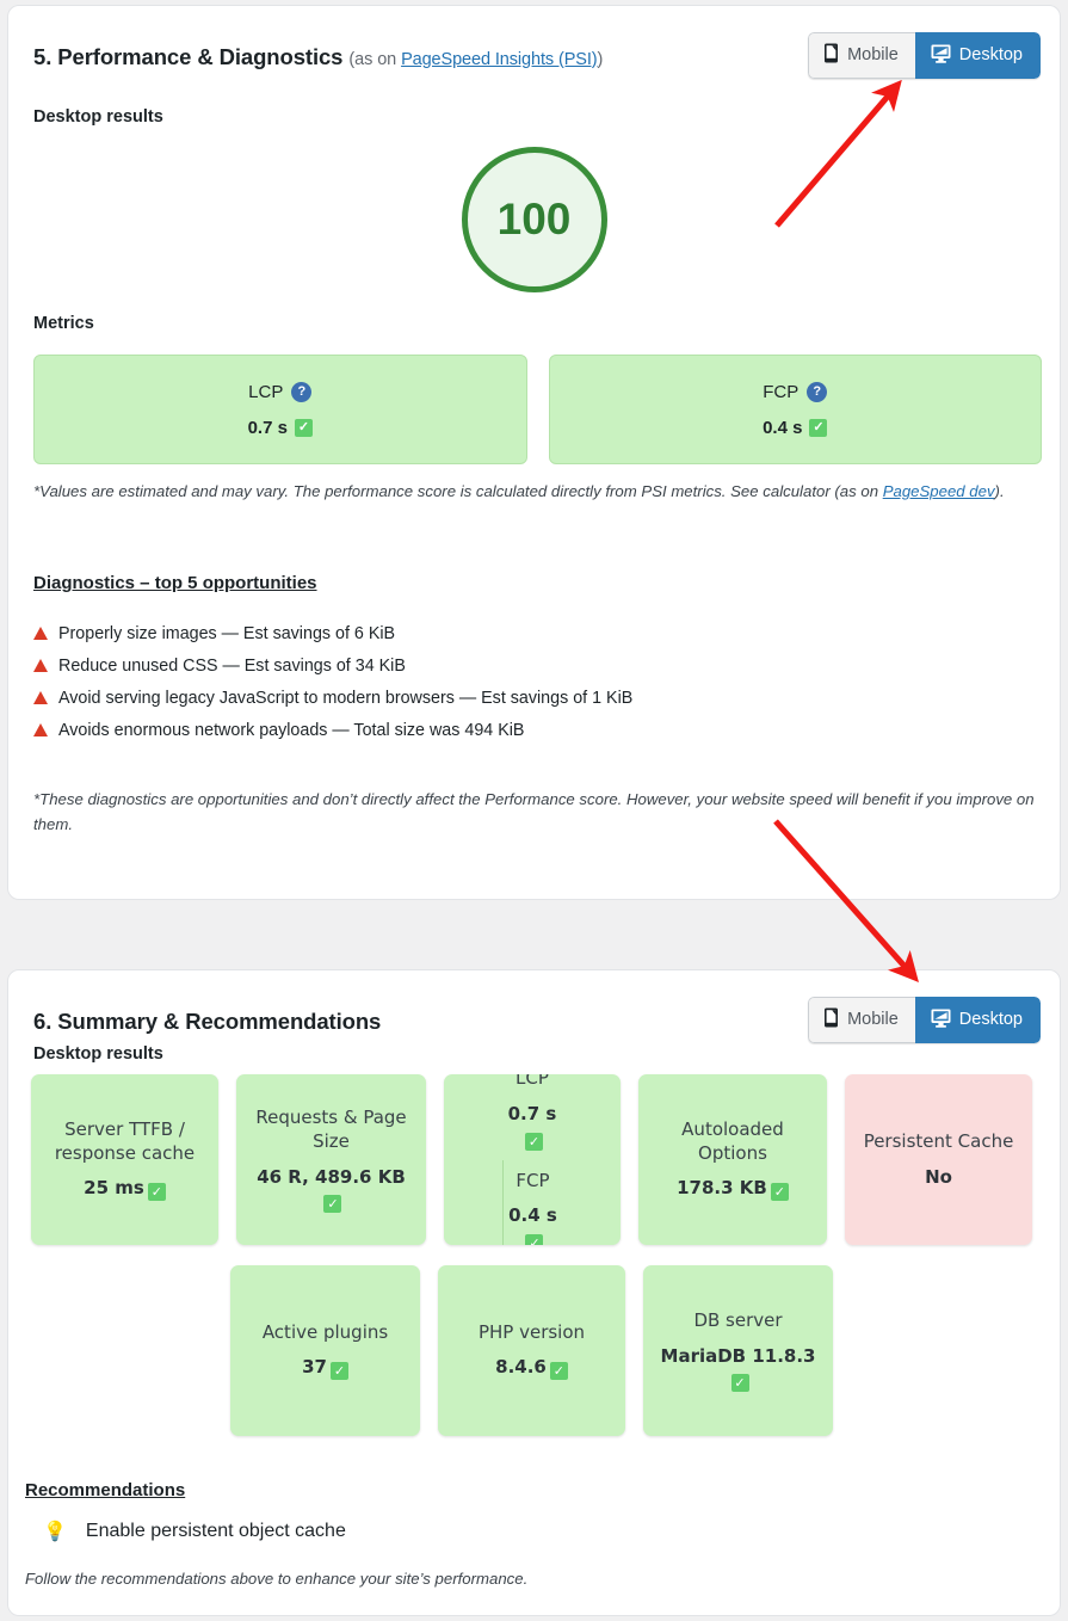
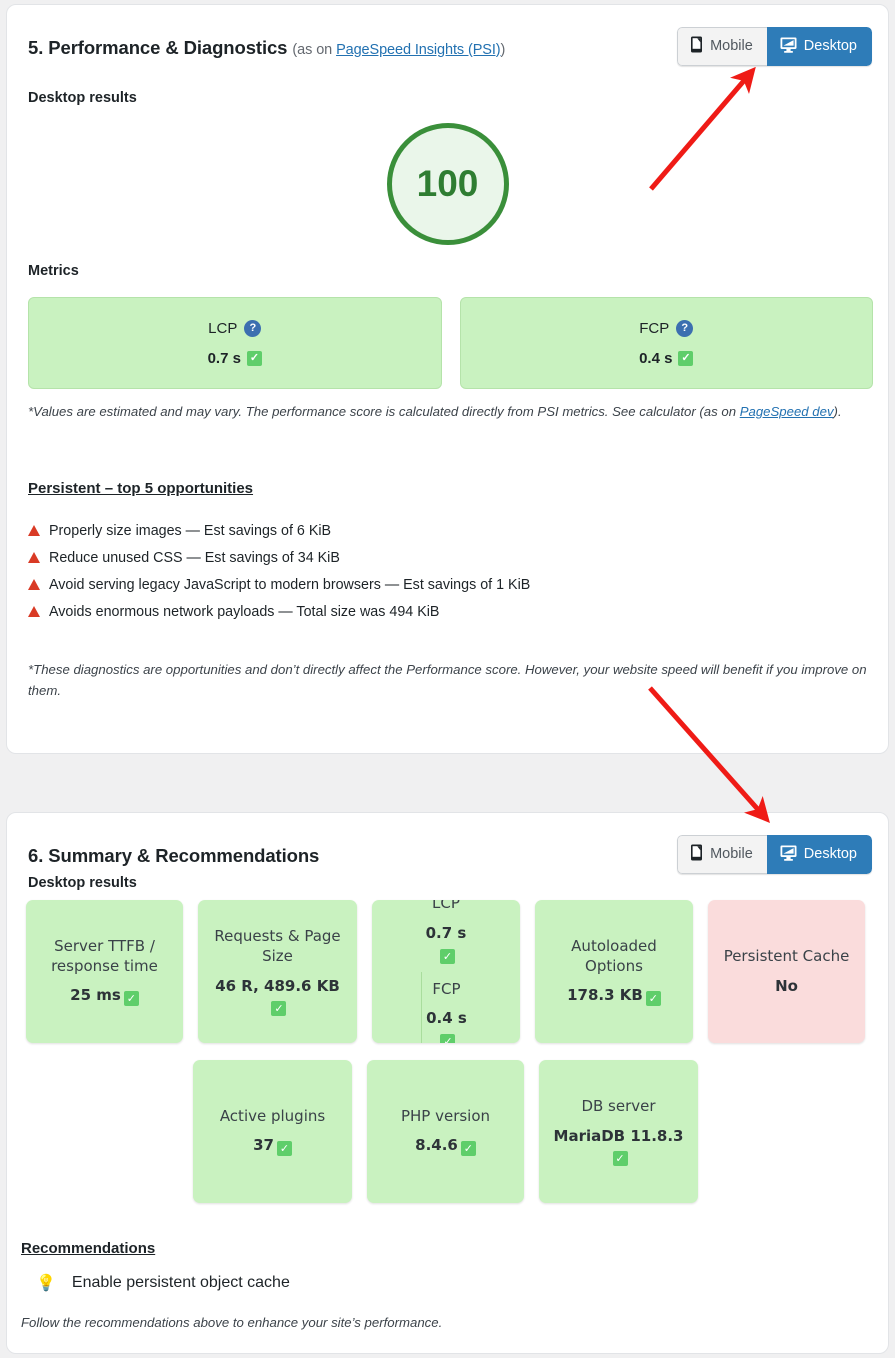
  5. Performance & Diagnostics (as on PageSpeed Insights (PSI))
  Mobile
  Desktop
  Desktop results
  100
  Metrics
  LCP
  ?
  0.7 s
  ✓
  FCP
  ?
  0.4 s
  ✓
  *Values are estimated and may vary. The performance score is calculated directly from PSI metrics. See calculator (as on PageSpeed dev).
- Diagnostics – top 5 opportunities
+ Persistent – top 5 opportunities
  Properly size images — Est savings of 6 KiB
  Reduce unused CSS — Est savings of 34 KiB
  Avoid serving legacy JavaScript to modern browsers — Est savings of 1 KiB
  Avoids enormous network payloads — Total size was 494 KiB
  *These diagnostics are opportunities and don’t directly affect the Performance score. However, your website speed will benefit if you improve on them.
  6. Summary & Recommendations
  Mobile
  Desktop
  Desktop results
- Server TTFB / response cache
+ Server TTFB / response time
  25 ms ✓
  Requests & Page Size
  46 R, 489.6 KB
  ✓
  LCP
  0.7 s
  ✓
  FCP
  0.4 s
  ✓
  Autoloaded Options
  178.3 KB ✓
  Persistent Cache
  No
  Active plugins
  37 ✓
  PHP version
  8.4.6 ✓
  DB server
  MariaDB 11.8.3✓
  Recommendations
  💡
  Enable persistent object cache
  Follow the recommendations above to enhance your site’s performance.
